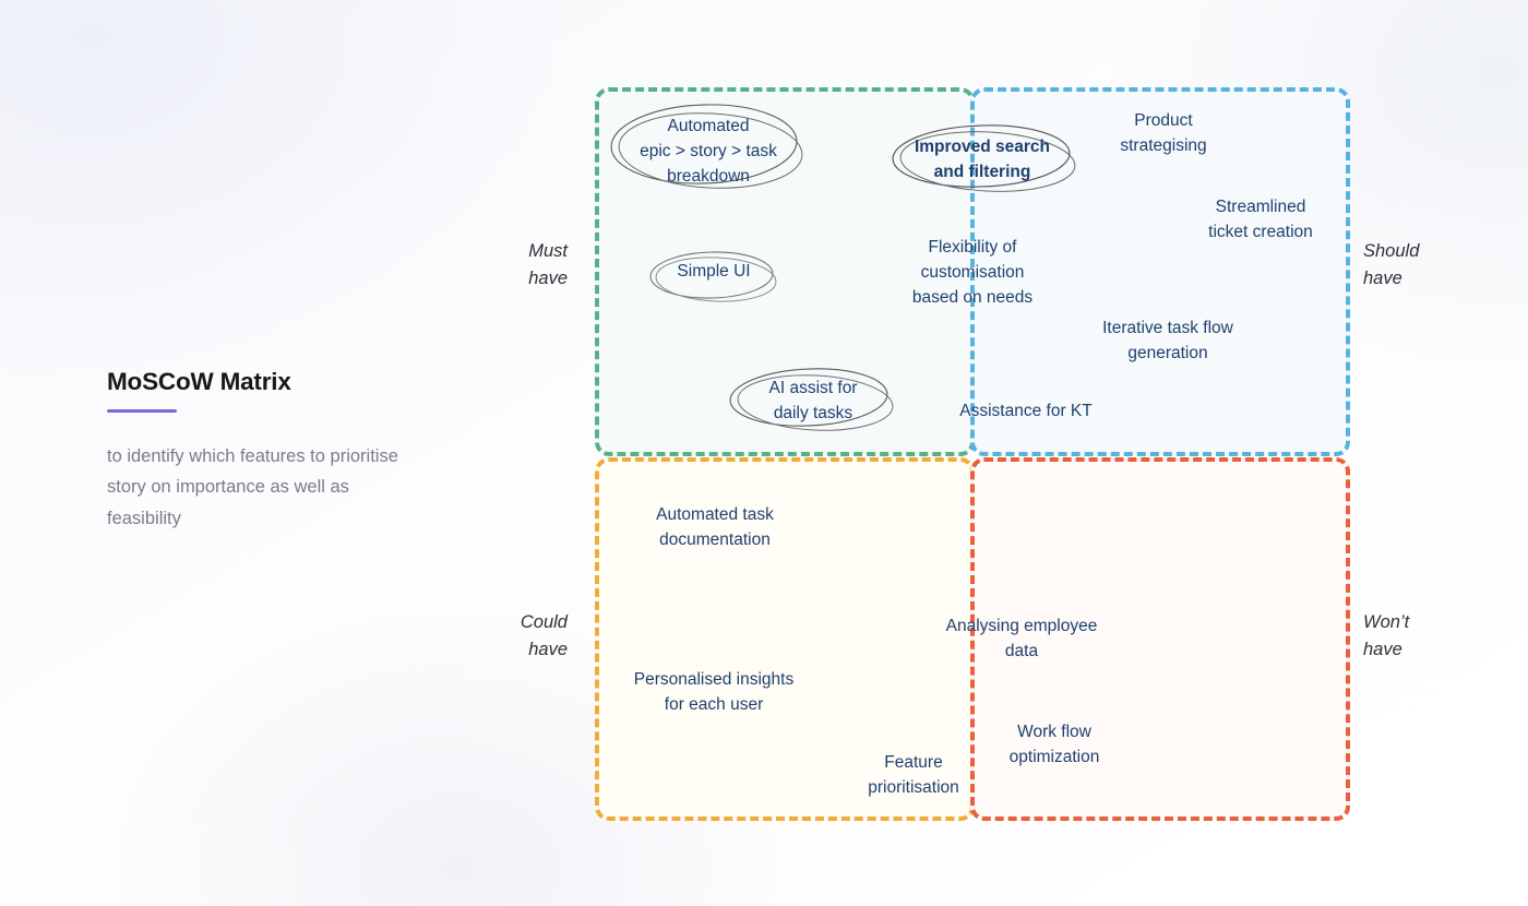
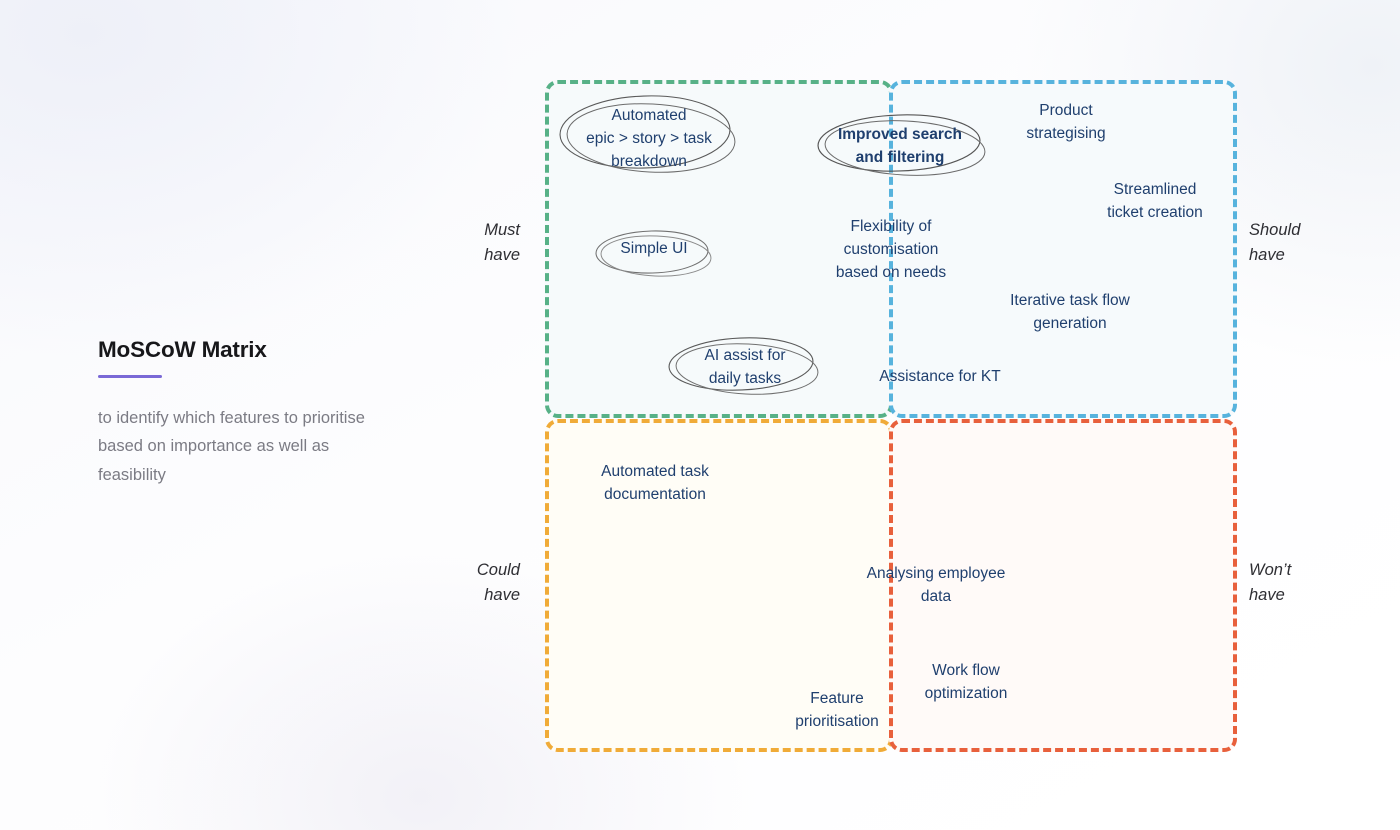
  MoSCoW Matrix
- to identify which features to prioritise story on importance as well as feasibility
+ to identify which features to prioritise based on importance as well as feasibility
  Must
  have
  Should
  have
  Could
  have
  Won’t
  have
  Automated
  epic > story > task
  breakdown
  Simple UI
  AI assist for
  daily tasks
  Improved search
  and filtering
  Product
  strategising
  Streamlined
  ticket creation
  Flexibility of
  customisation
  based on needs
  Iterative task flow
  generation
  Assistance for KT
  Automated task
  documentation
- Personalised insights
- for each user
  Feature
  prioritisation
  Analysing employee
  data
  Work flow
  optimization
